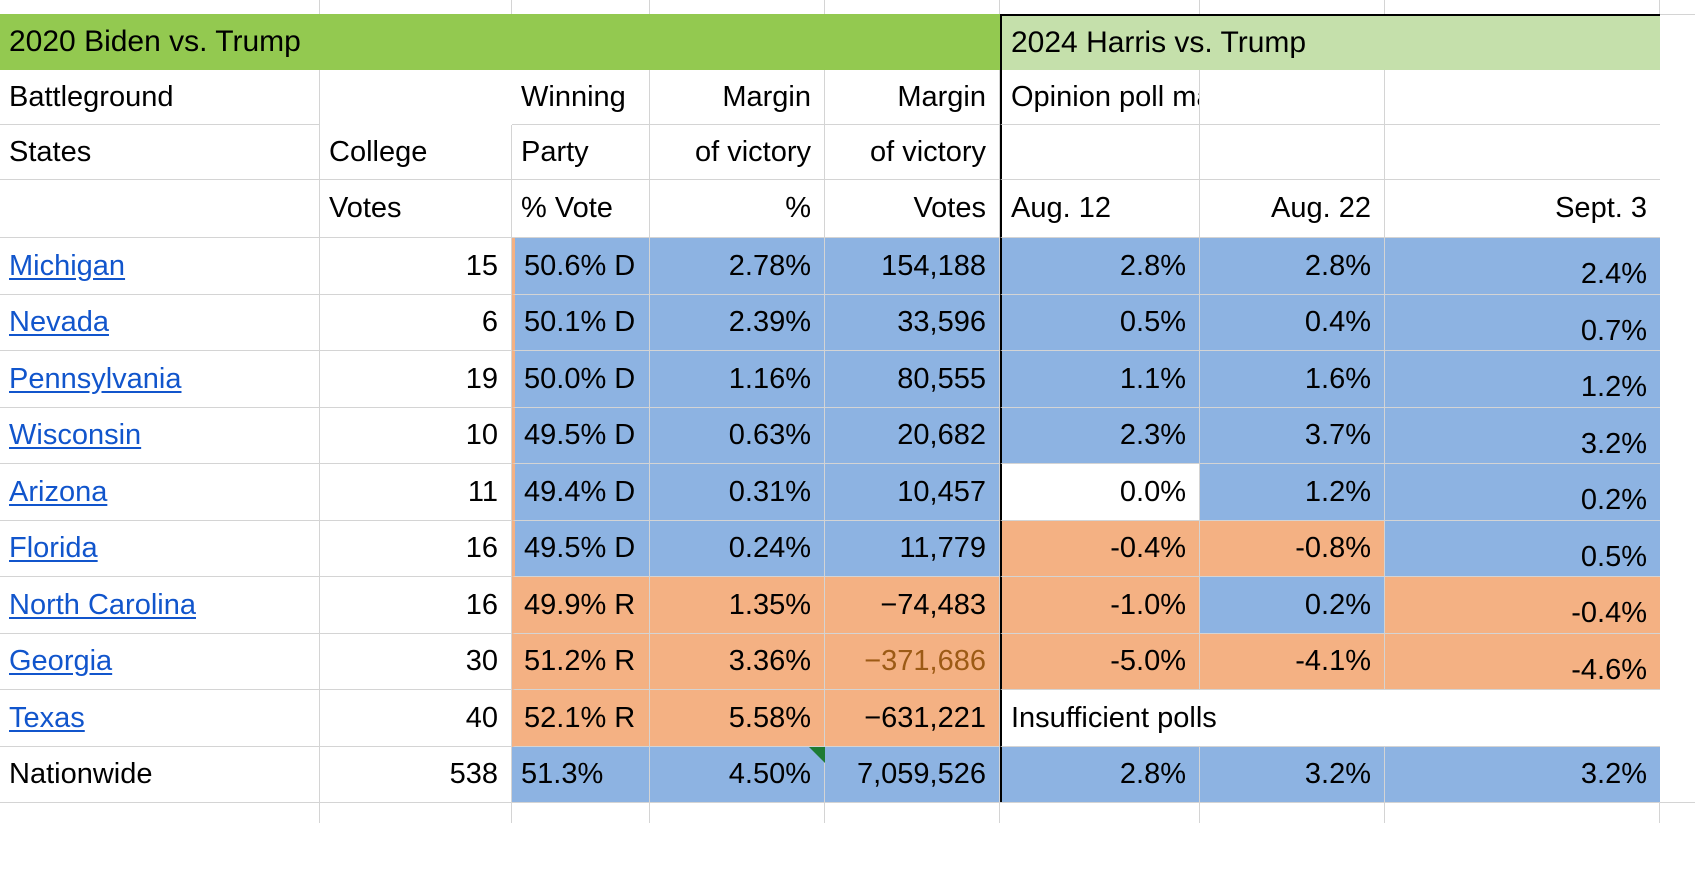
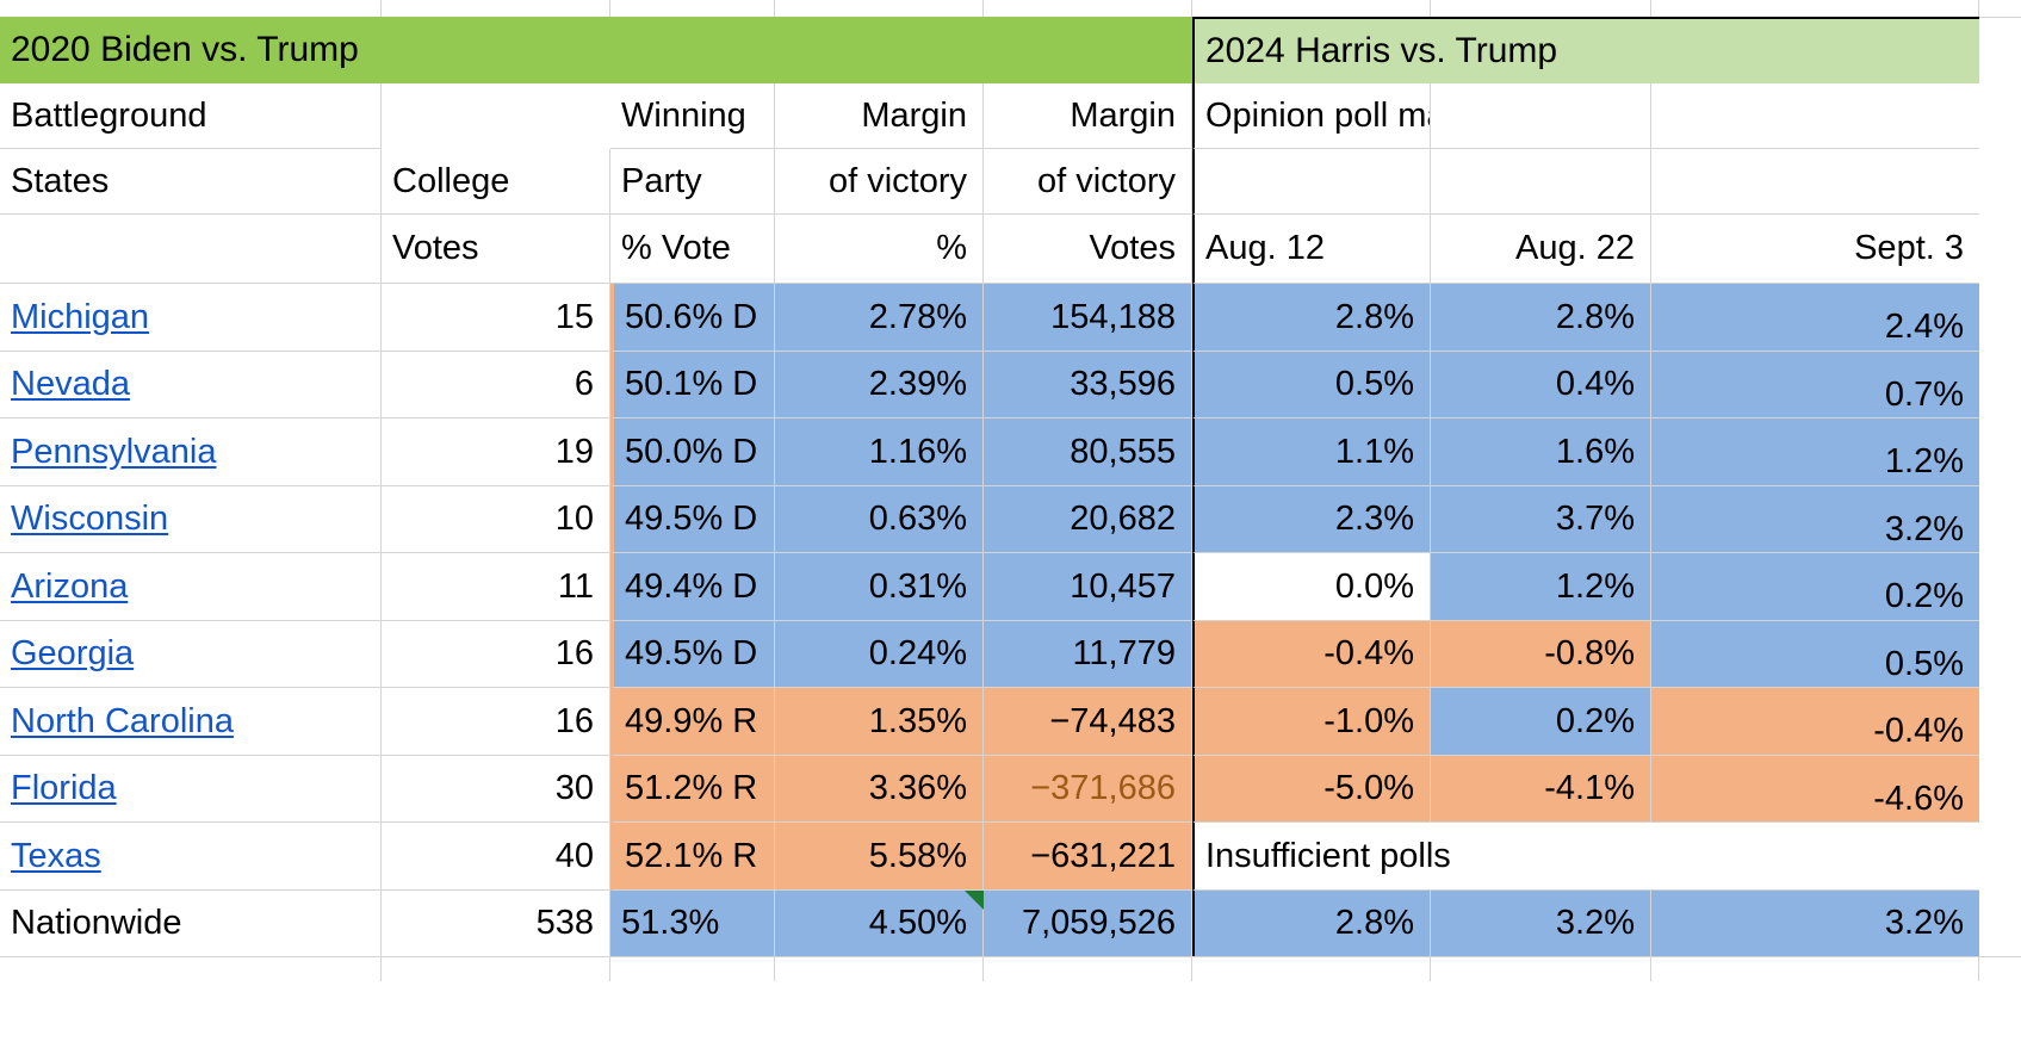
  2020 Biden vs. Trump
  2024 Harris vs. Trump
  Battleground
  Winning
  Margin
  Margin
  States
  College
  Party
  of victory
  of victory
  Votes
  % Vote
  %
  Votes
  Aug. 12
  Aug. 22
  Sept. 3
  Michigan
  15
  50.6% D
  2.78%
  154,188
  2.8%
  2.8%
  2.4%
  Nevada
  6
  50.1% D
  2.39%
  33,596
  0.5%
  0.4%
  0.7%
  Pennsylvania
  19
  50.0% D
  1.16%
  80,555
  1.1%
  1.6%
  1.2%
  Wisconsin
  10
  49.5% D
  0.63%
  20,682
  2.3%
  3.7%
  3.2%
  Arizona
  11
  49.4% D
  0.31%
  10,457
  0.0%
  1.2%
  0.2%
- Florida
+ Georgia
  16
  49.5% D
  0.24%
  11,779
  -0.4%
  -0.8%
  0.5%
  North Carolina
  16
  49.9% R
  1.35%
  −74,483
  -1.0%
  0.2%
  -0.4%
- Georgia
+ Florida
  30
  51.2% R
  3.36%
  −371,686
  -5.0%
  -4.1%
  -4.6%
  Texas
  40
  52.1% R
  5.58%
  −631,221
  Insufficient polls
  Nationwide
  538
  51.3%
  4.50%
  7,059,526
  2.8%
  3.2%
  3.2%
